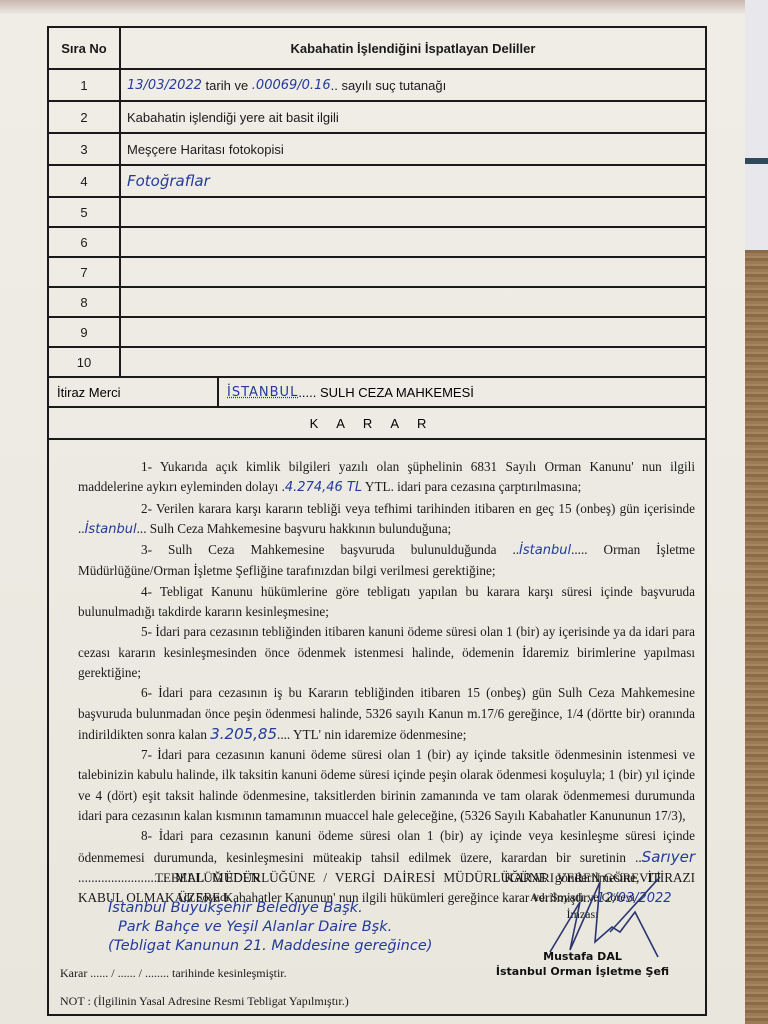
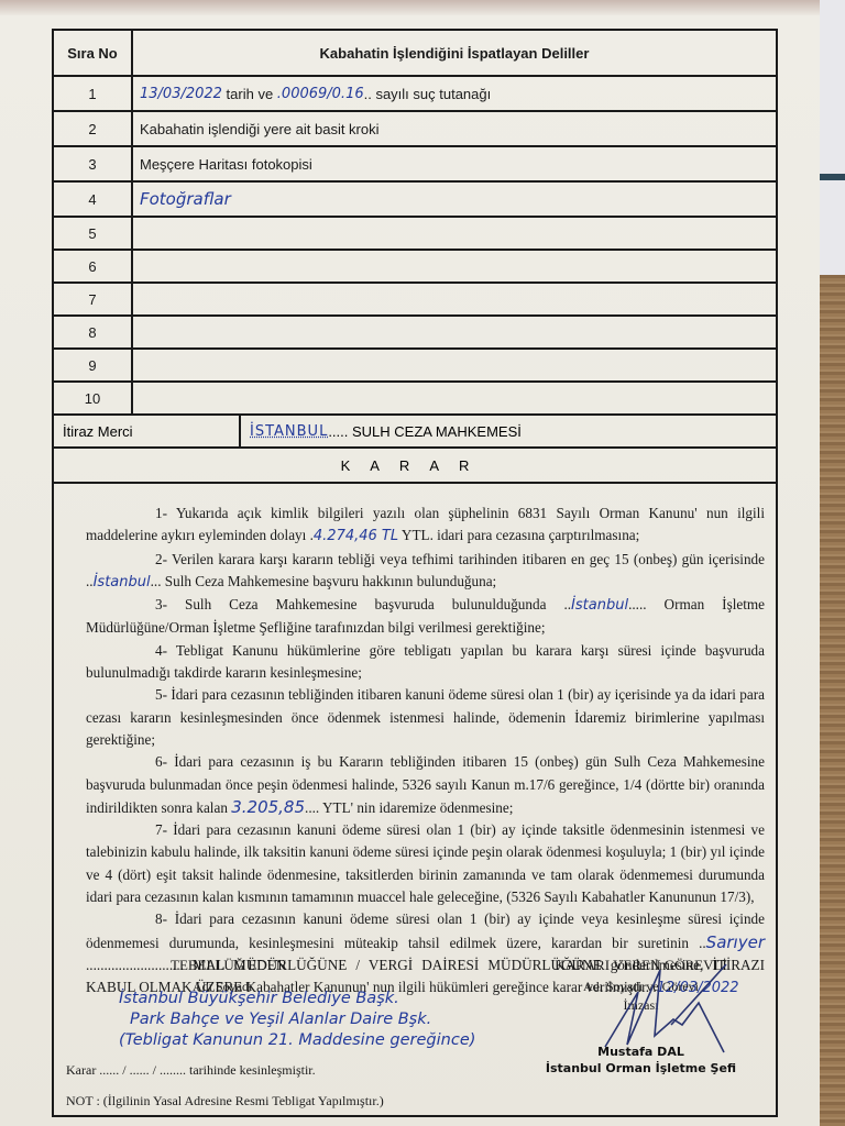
  Sıra No
  Kabahatin İşlendiğini İspatlayan Deliller
  1
  13/03/2022
  tarih ve
  .00069/0.16
  .. sayılı suç tutanağı
  2
- Kabahatin işlendiği yere ait basit ilgili
+ Kabahatin işlendiği yere ait basit kroki
  3
  Meşçere Haritası fotokopisi
  4
  Fotoğraflar
  5
  6
  7
  8
  9
  10
  İtiraz Merci
  İSTANBUL
  ..... SULH CEZA MAHKEMESİ
  KARAR
  1- Yukarıda açık kimlik bilgileri yazılı olan şüphelinin 6831 Sayılı Orman Kanunu' nun ilgili maddelerine aykırı eyleminden dolayı .4.274,46 TL YTL. idari para cezasına çarptırılmasına;
  2- Verilen karara karşı kararın tebliği veya tefhimi tarihinden itibaren en geç 15 (onbeş) gün içerisinde ..İstanbul... Sulh Ceza Mahkemesine başvuru hakkının bulunduğuna;
  3- Sulh Ceza Mahkemesine başvuruda bulunulduğunda ..İstanbul..... Orman İşletme Müdürlüğüne/Orman İşletme Şefliğine tarafınızdan bilgi verilmesi gerektiğine;
  4- Tebligat Kanunu hükümlerine göre tebligatı yapılan bu karara karşı süresi içinde başvuruda bulunulmadığı takdirde kararın kesinleşmesine;
  5- İdari para cezasının tebliğinden itibaren kanuni ödeme süresi olan 1 (bir) ay içerisinde ya da idari para cezası kararın kesinleşmesinden önce ödenmek istenmesi halinde, ödemenin İdaremiz birimlerine yapılması gerektiğine;
  6- İdari para cezasının iş bu Kararın tebliğinden itibaren 15 (onbeş) gün Sulh Ceza Mahkemesine başvuruda bulunmadan önce peşin ödenmesi halinde, 5326 sayılı Kanun m.17/6 gereğince, 1/4 (dörtte bir) oranında indirildikten sonra kalan 3.205,85.... YTL' nin idaremize ödenmesine;
  7- İdari para cezasının kanuni ödeme süresi olan 1 (bir) ay içinde taksitle ödenmesinin istenmesi ve talebinizin kabulu halinde, ilk taksitin kanuni ödeme süresi içinde peşin olarak ödenmesi koşuluyla; 1 (bir) yıl içinde ve 4 (dört) eşit taksit halinde ödenmesine, taksitlerden birinin zamanında ve tam olarak ödenmemesi durumunda idari para cezasının kalan kısmının tamamının muaccel hale geleceğine, (5326 Sayılı Kabahatler Kanununun 17/3),
  8- İdari para cezasının kanuni ödeme süresi olan 1 (bir) ay içinde veya kesinleşme süresi içinde ödenmemesi durumunda, kesinleşmesini müteakip tahsil edilmek üzere, karardan bir suretinin ..Sarıyer ........................... MAL MÜDÜRLÜĞÜNE / VERGİ DAİRESİ MÜDÜRLÜĞÜNE gönderilmesine, İTİRAZI KABUL OLMAK ÜZERE Kabahatler Kanunun' nun ilgili hükümleri gereğince karar verilmiştir. .12/03/2022
  TEBELLÜĞ EDEN
  Adı Soyadı
  İstanbul Büyükşehir Belediye Başk.
  Park Bahçe ve Yeşil Alanlar Daire Bşk.
  (Tebligat Kanunun 21. Maddesine gereğince)
  KARARI VEREN GÖREVL
  Adı Soyadı ve Görevi
  İmzas
  Mustafa DAL
  İstanbul Orman İşletme Şefi
  Karar ...... / ...... / ........ tarihinde kesinleşmiştir.
  NOT : (İlgilinin Yasal Adresine Resmi Tebligat Yapılmıştır.)
